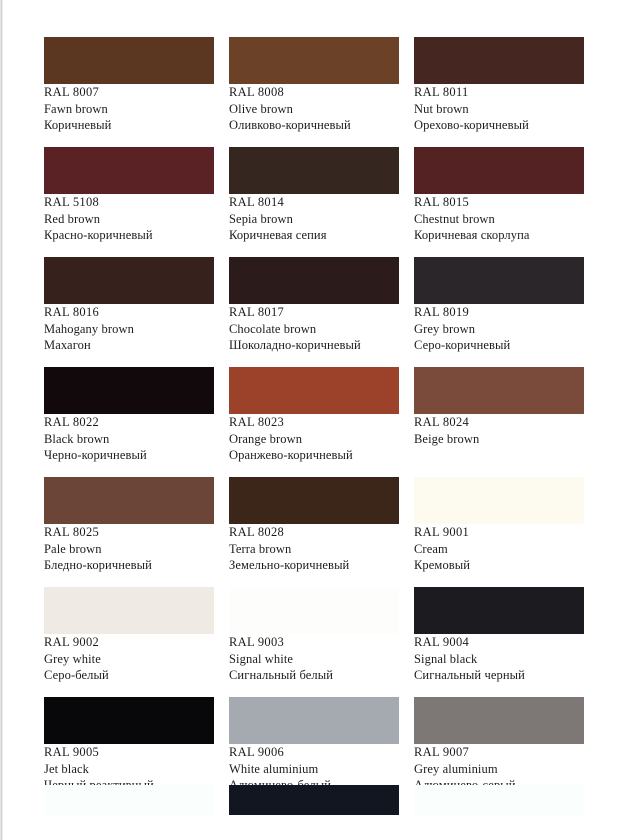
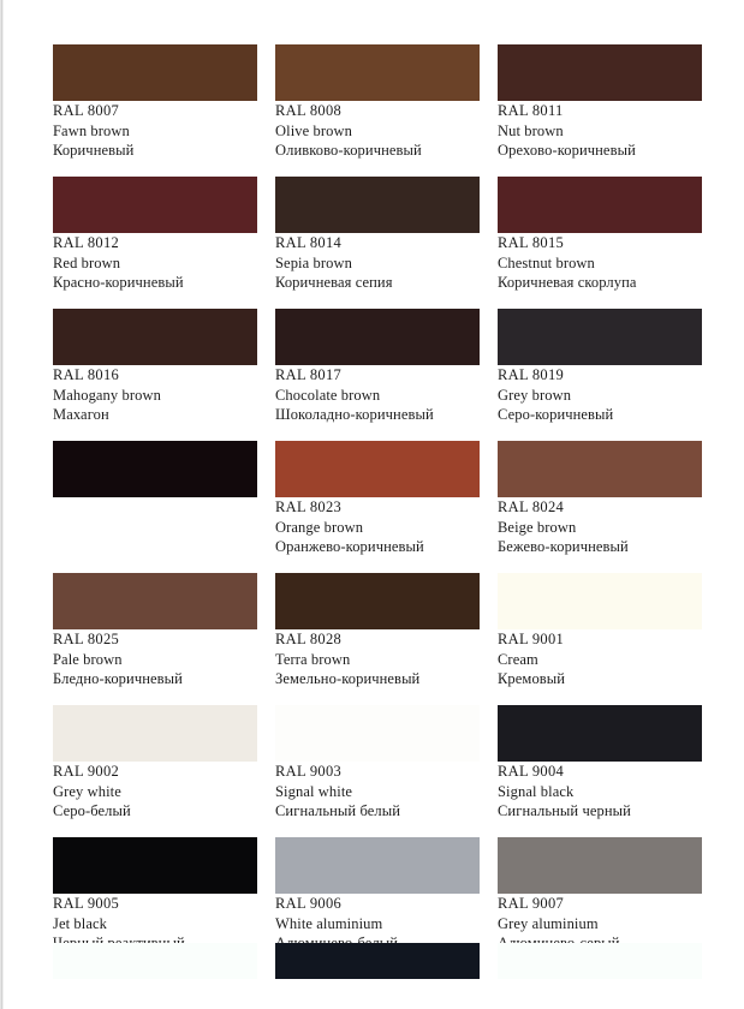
  RAL 8007
  Fawn brown
  Коричневый
  RAL 8008
  Olive brown
  Оливково-коричневый
  RAL 8011
  Nut brown
  Орехово-коричневый
- RAL 5108
+ RAL 8012
  Red brown
  Красно-коричневый
  RAL 8014
  Sepia brown
  Коричневая сепия
  RAL 8015
  Chestnut brown
  Коричневая скорлупа
  RAL 8016
  Mahogany brown
  Махагон
  RAL 8017
  Chocolate brown
  Шоколадно-коричневый
  RAL 8019
  Grey brown
  Серо-коричневый
- RAL 8022
- Black brown
- Черно-коричневый
  RAL 8023
  Orange brown
  Оранжево-коричневый
  RAL 8024
  Beige brown
+ Бежево-коричневый
  RAL 8025
  Pale brown
  Бледно-коричневый
  RAL 8028
  Terra brown
  Земельно-коричневый
  RAL 9001
  Cream
  Кремовый
  RAL 9002
  Grey white
  Серо-белый
  RAL 9003
  Signal white
  Сигнальный белый
  RAL 9004
  Signal black
  Сигнальный черный
  RAL 9005
  Jet black
  RAL 9006
  White aluminium
  RAL 9007
  Grey aluminium
